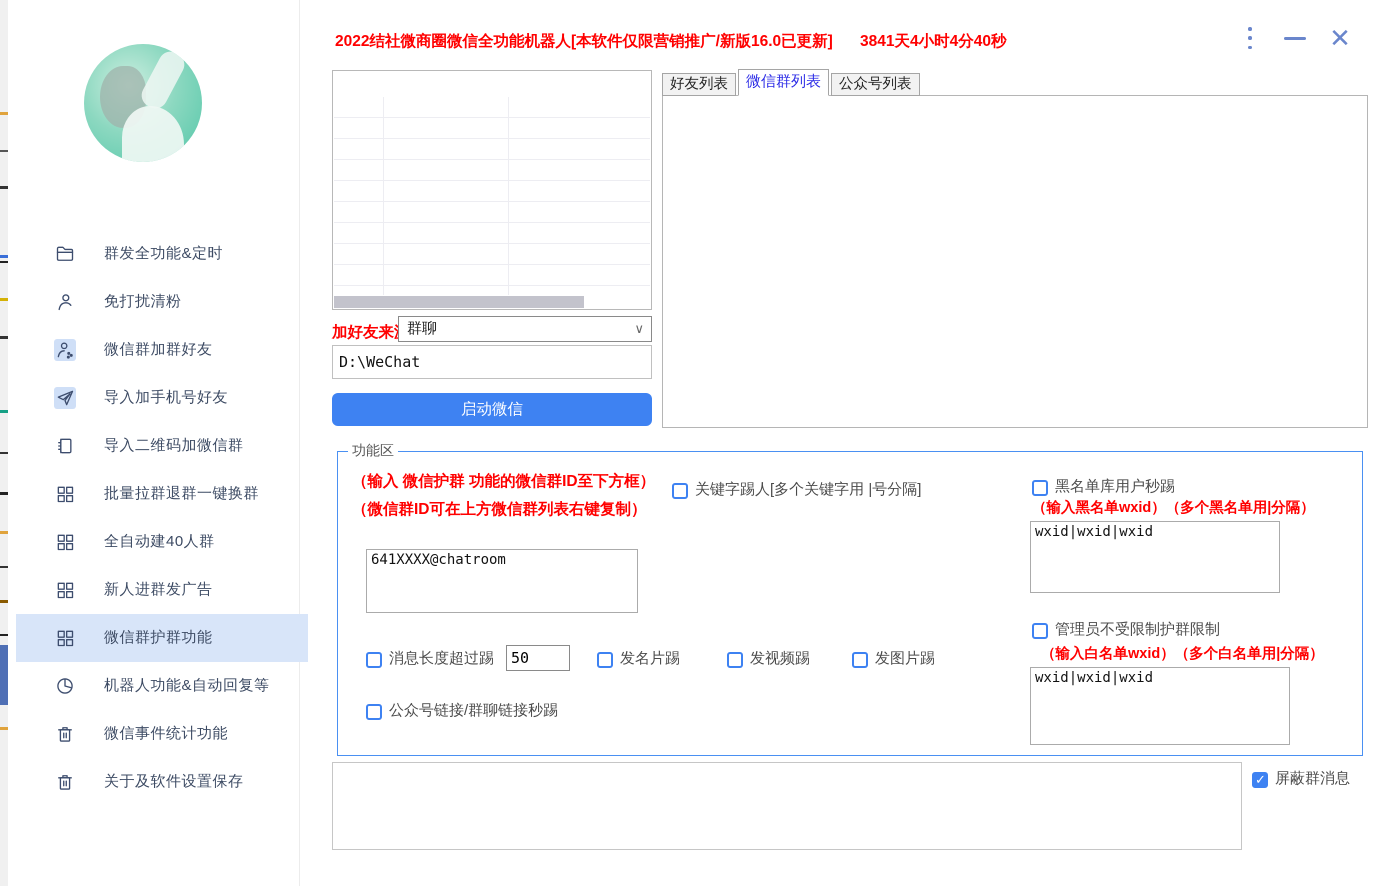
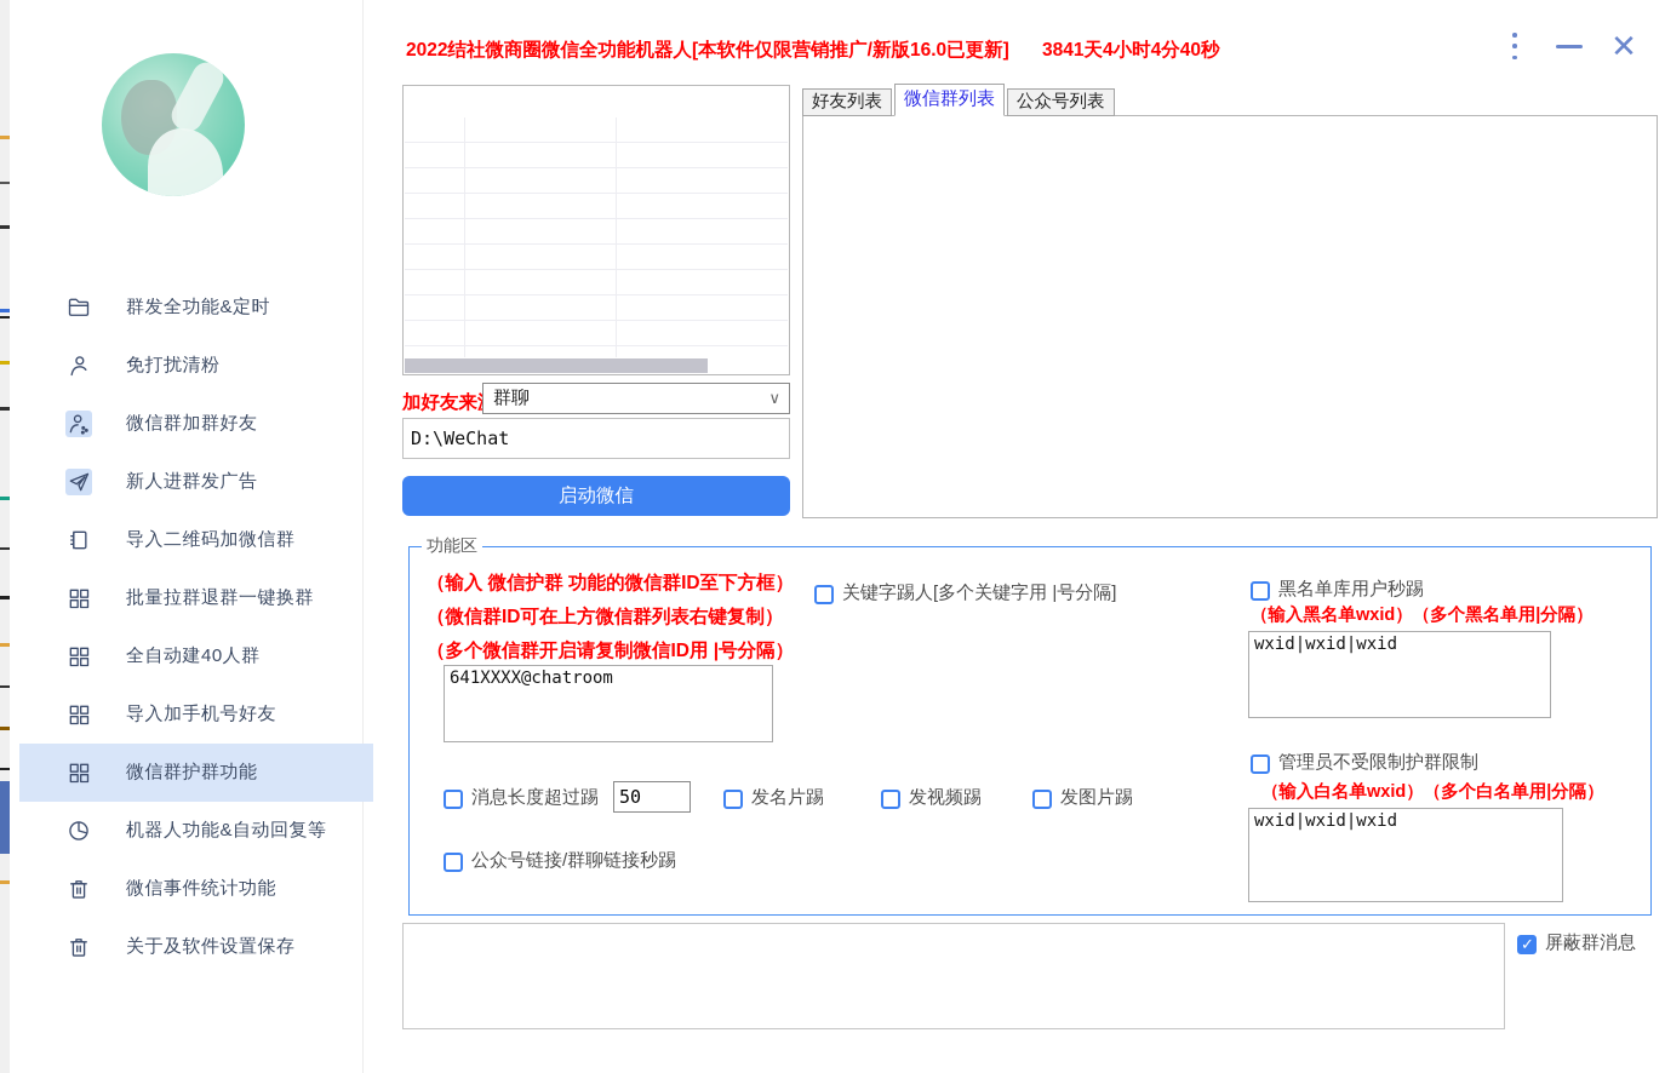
  群发全功能&定时
  免打扰清粉
  微信群加群好友
- 导入加手机号好友
+ 新人进群发广告
  导入二维码加微信群
  批量拉群退群一键换群
  全自动建40人群
- 新人进群发广告
+ 导入加手机号好友
  微信群护群功能
  机器人功能&自动回复等
  微信事件统计功能
  关于及软件设置保存
  2022结社微商圈微信全功能机器人[本软件仅限营销推广/新版16.0已更新]
  3841天4小时4分40秒
  加好友来
  群聊
  D:\WeChat
  启动微信
  好友列表
  微信群列表
  公众号列表
  功能区
  （输入 微信护群 功能的微信群ID至下方框）
  （微信群ID可在上方微信群列表右键复制）
+ （多个微信群开启请复制微信ID用 |号分隔）
  641XXXX@chatroom
  关键字踢人[多个关键字用 |号分隔]
  黑名单库用户秒踢
  （输入黑名单wxid）（多个黑名单用|分隔）
  wxid|wxid|wxid
  消息长度超过踢
  50
  发名片踢
  发视频踢
  发图片踢
  公众号链接/群聊链接秒踢
  管理员不受限制护群限制
  （输入白名单wxid）（多个白名单用|分隔）
  wxid|wxid|wxid
  屏蔽群消息
